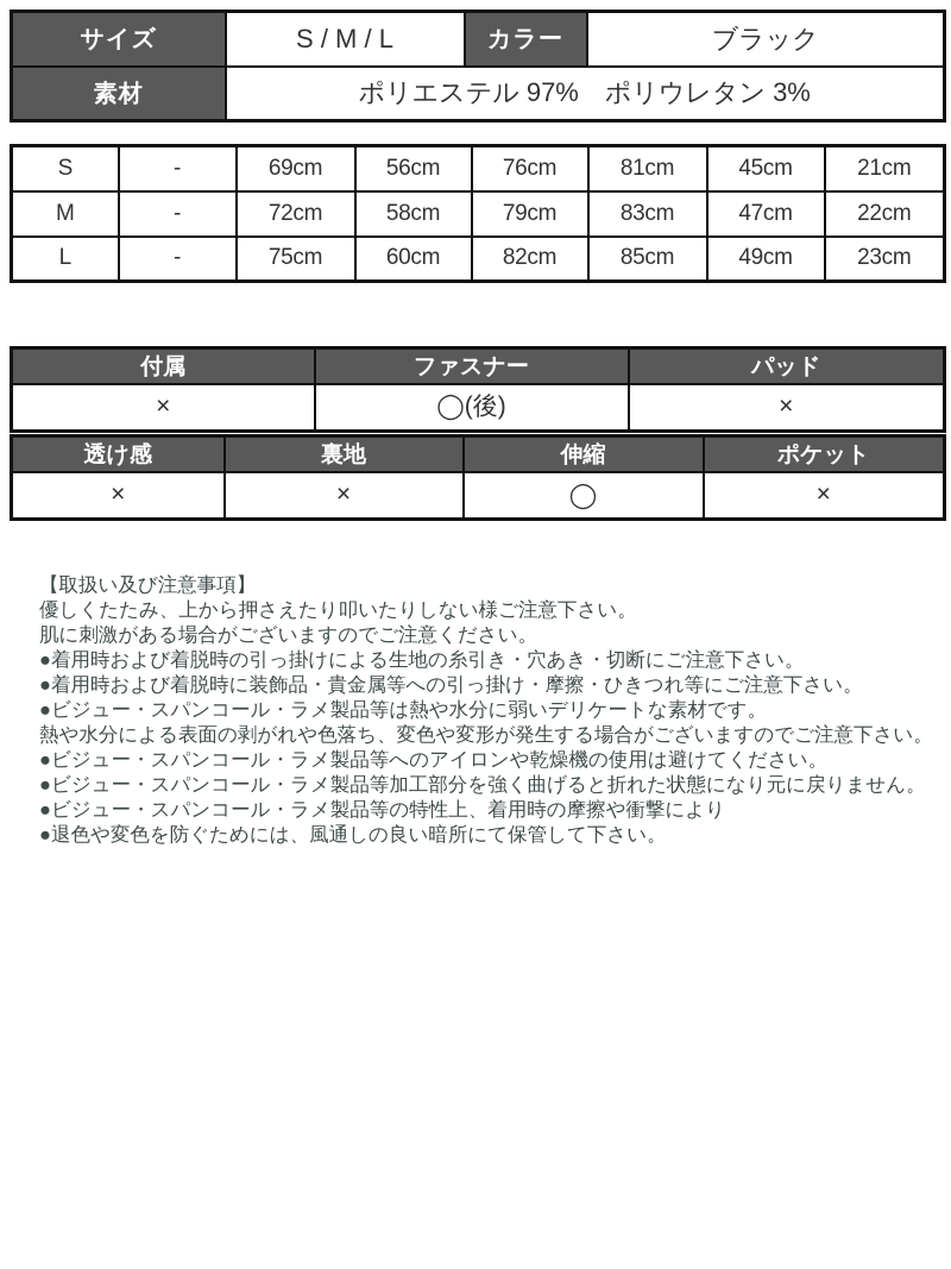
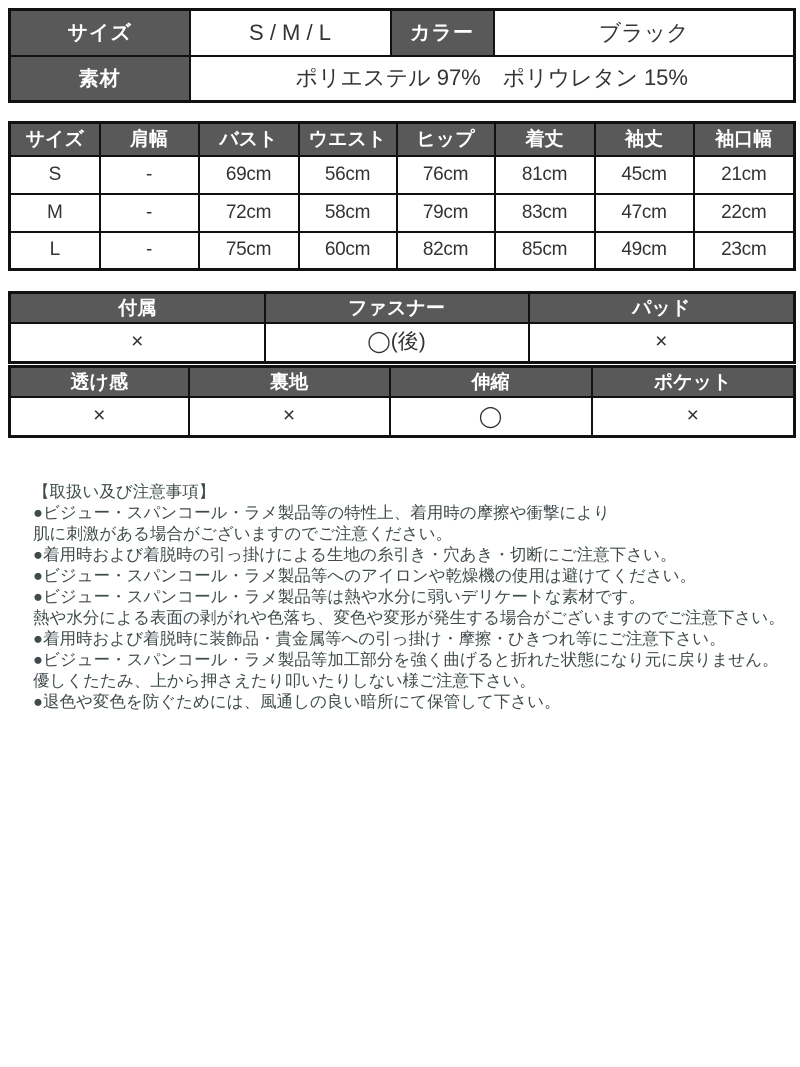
  サイズ	S / M / L	カラー	ブラック
- 素材	ポリエステル 97% ポリウレタン 3%
+ 素材	ポリエステル 97% ポリウレタン 15%
+ サイズ	肩幅	バスト	ウエスト	ヒップ	着丈	袖丈	袖口幅
  S	-	69cm	56cm	76cm	81cm	45cm	21cm
  M	-	72cm	58cm	79cm	83cm	47cm	22cm
  L	-	75cm	60cm	82cm	85cm	49cm	23cm
  付属	ファスナー	パッド
  ×	◯(後)	×
  透け感	裏地	伸縮	ポケット
  ×	×	◯	×
  【取扱い及び注意事項】
- 優しくたたみ、上から押さえたり叩いたりしない様ご注意下さい。
+ ●ビジュー・スパンコール・ラメ製品等の特性上、着用時の摩擦や衝撃により
  肌に刺激がある場合がございますのでご注意ください。
  ●着用時および着脱時の引っ掛けによる生地の糸引き・穴あき・切断にご注意下さい。
- ●着用時および着脱時に装飾品・貴金属等への引っ掛け・摩擦・ひきつれ等にご注意下さい。
+ ●ビジュー・スパンコール・ラメ製品等へのアイロンや乾燥機の使用は避けてください。
  ●ビジュー・スパンコール・ラメ製品等は熱や水分に弱いデリケートな素材です。
  熱や水分による表面の剥がれや色落ち、変色や変形が発生する場合がございますのでご注意下さい。
- ●ビジュー・スパンコール・ラメ製品等へのアイロンや乾燥機の使用は避けてください。
+ ●着用時および着脱時に装飾品・貴金属等への引っ掛け・摩擦・ひきつれ等にご注意下さい。
  ●ビジュー・スパンコール・ラメ製品等加工部分を強く曲げると折れた状態になり元に戻りません。
- ●ビジュー・スパンコール・ラメ製品等の特性上、着用時の摩擦や衝撃により
+ 優しくたたみ、上から押さえたり叩いたりしない様ご注意下さい。
  ●退色や変色を防ぐためには、風通しの良い暗所にて保管して下さい。
